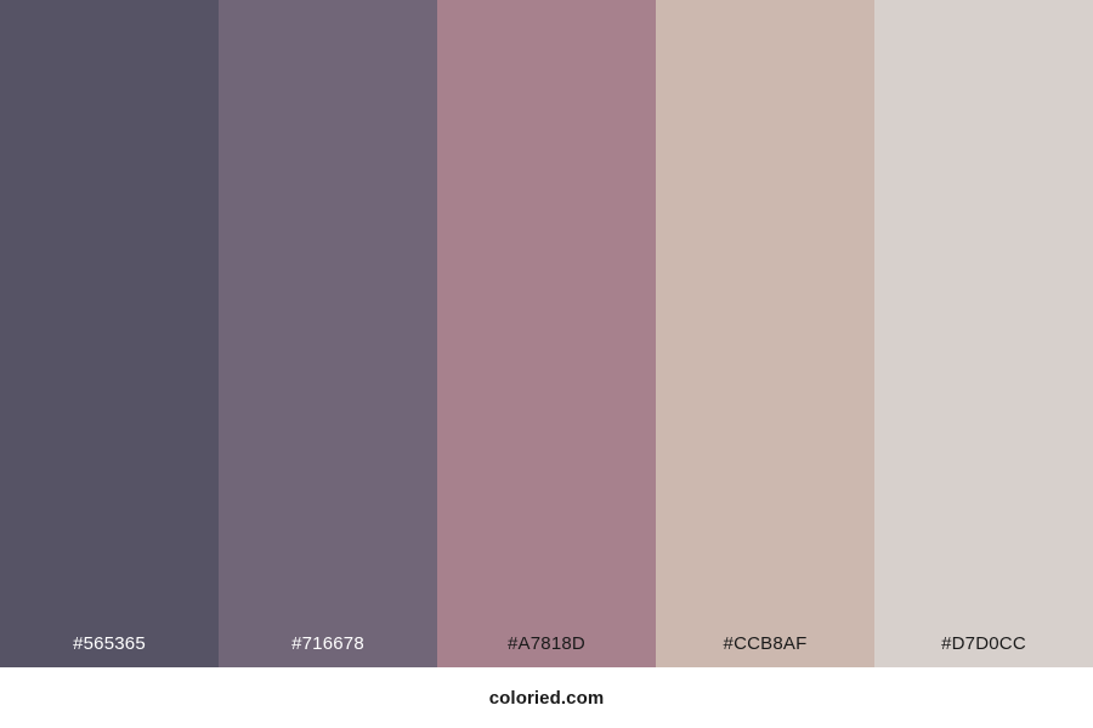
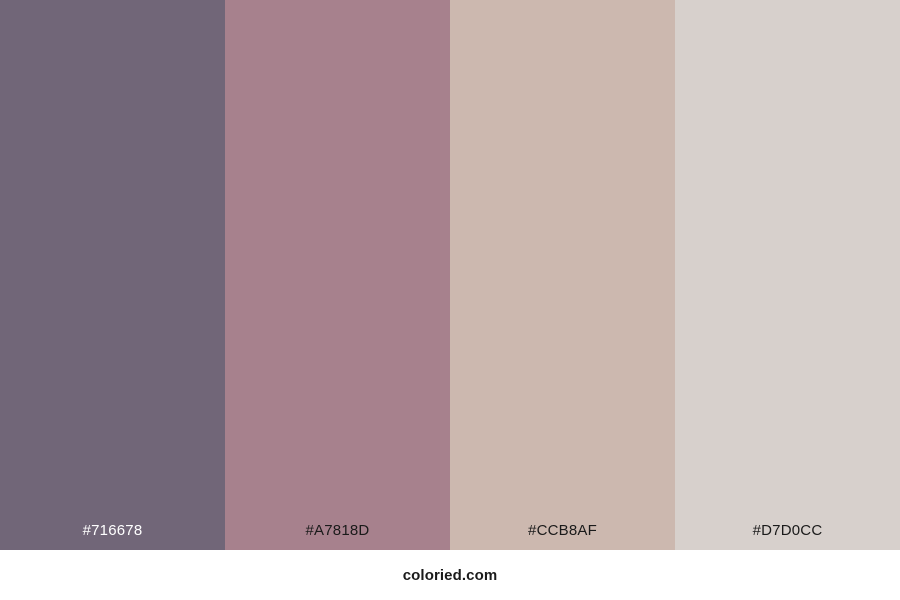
- #565365
  #716678
  #A7818D
  #CCB8AF
  #D7D0CC
  coloried.com
